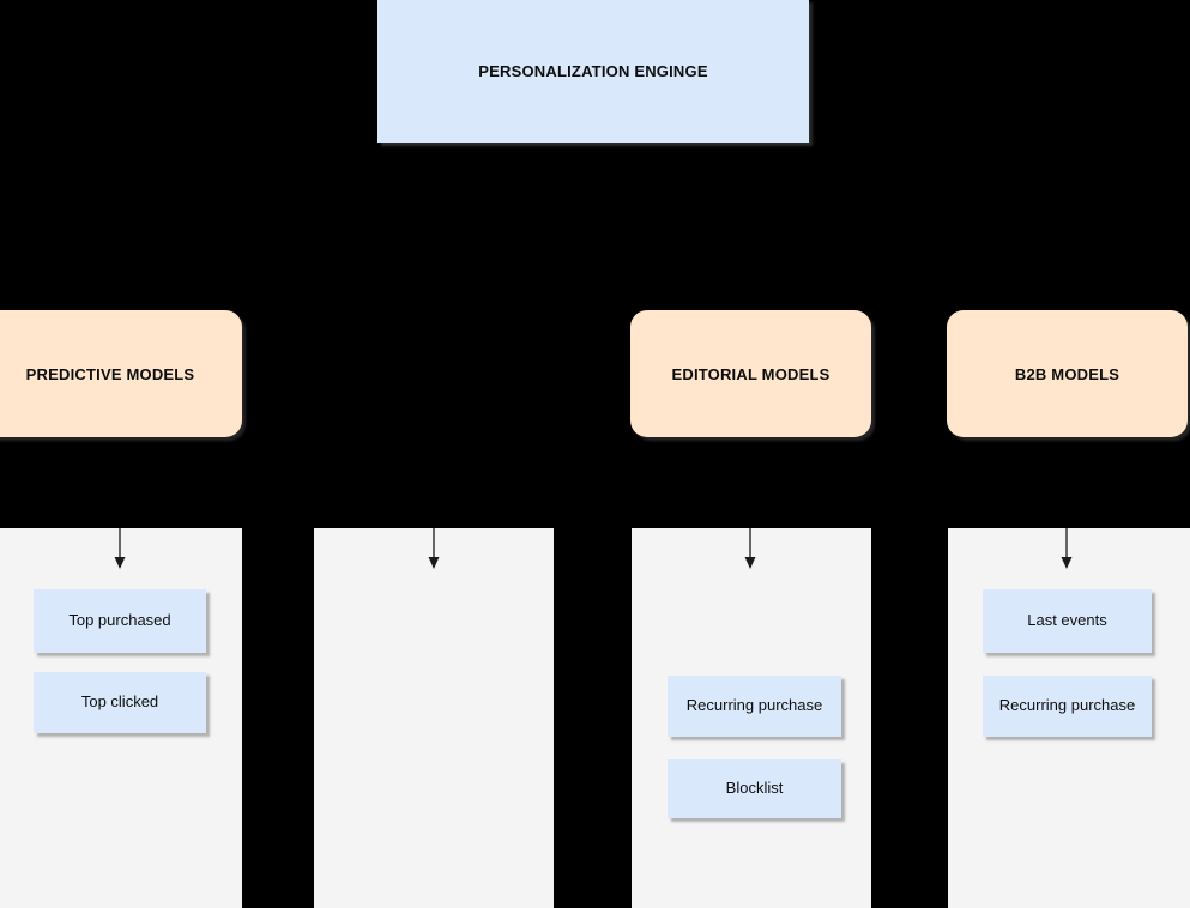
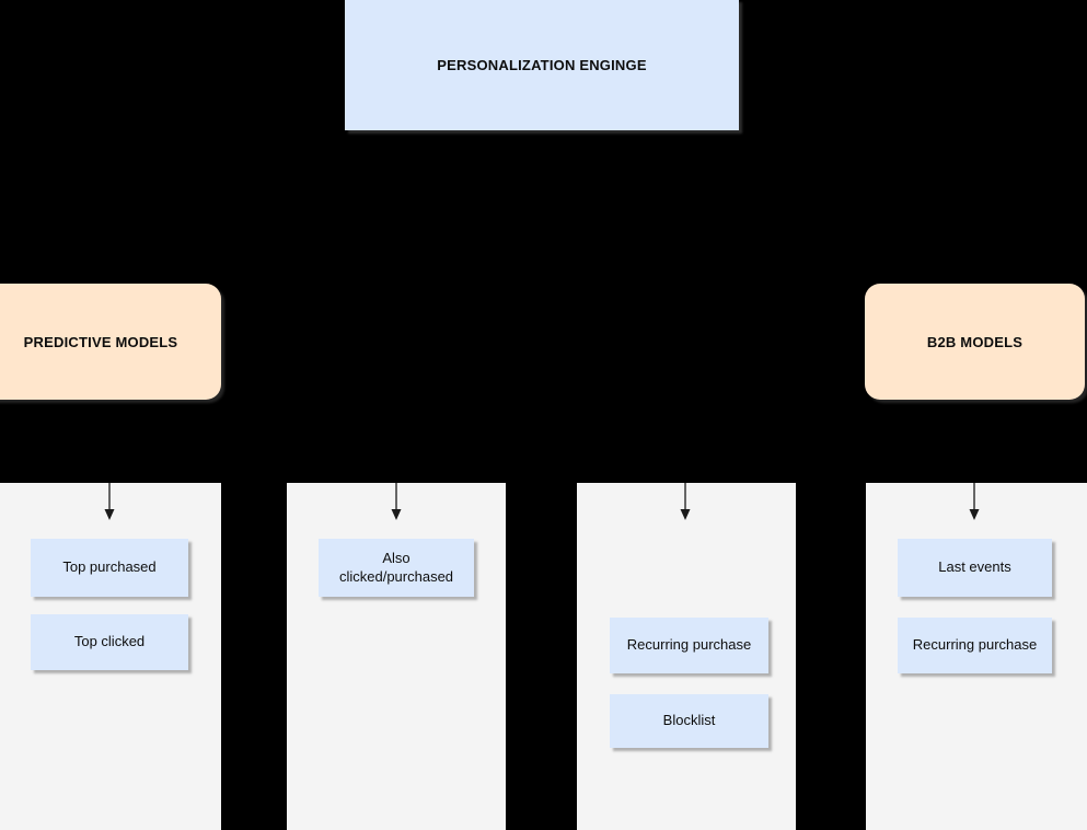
  PERSONALIZATION ENGINGE
  PREDICTIVE MODELS
- EDITORIAL MODELS
  B2B MODELS
  Top purchased
  Top clicked
+ Also clicked/purchased
  Recurring purchase
  Blocklist
  Last events
  Recurring purchase
